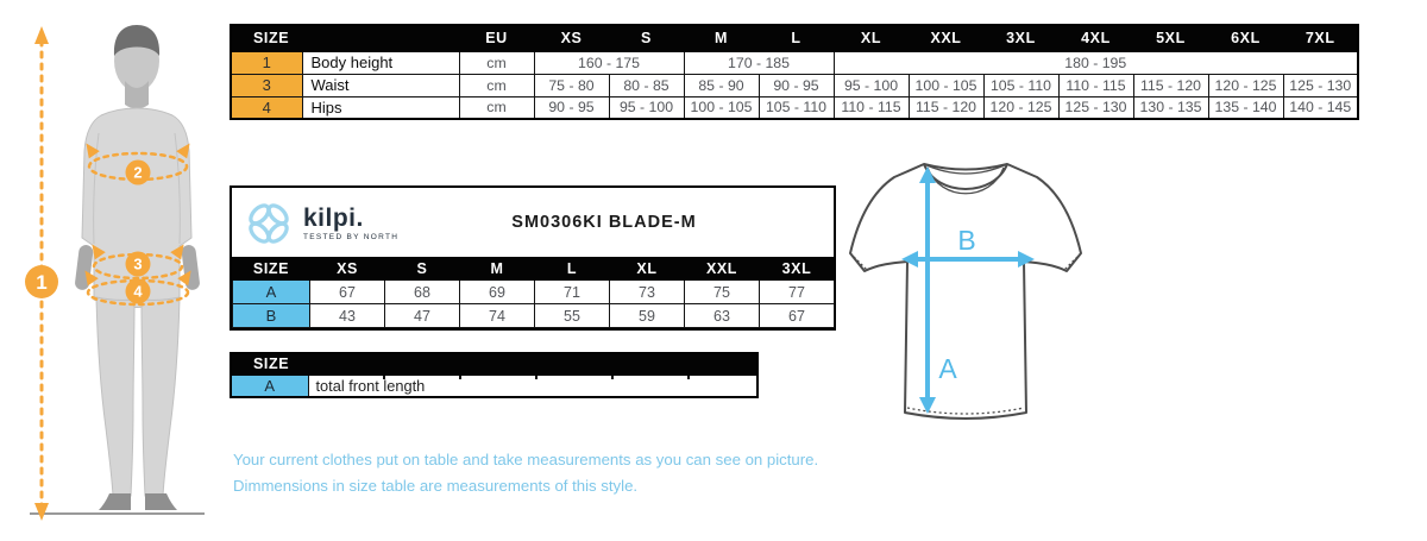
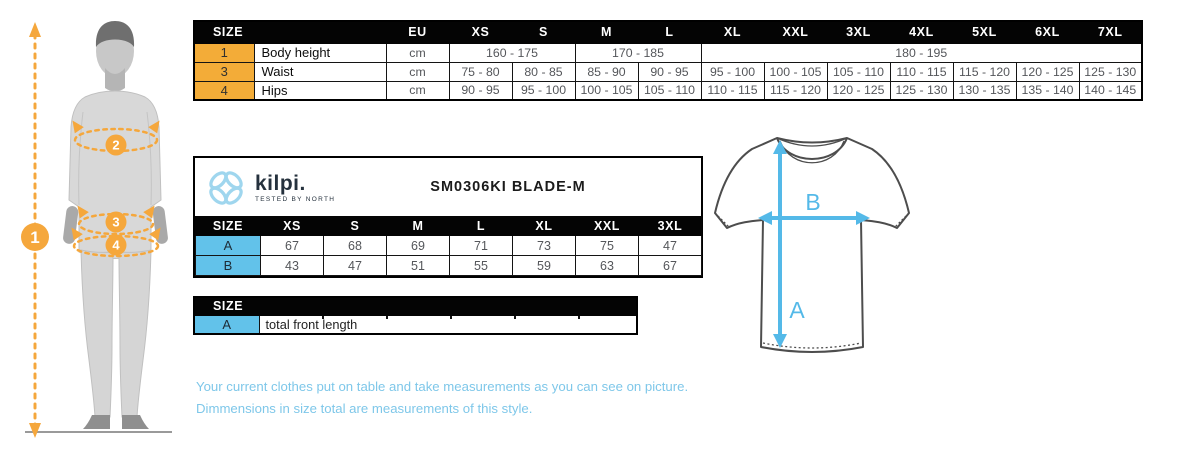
  1
  2
  3
  4
  SIZE	EU	XS	S	M	L	XL	XXL	3XL	4XL	5XL	6XL	7XL
  1	Body height	cm	160 - 175	170 - 185	180 - 195
  3	Waist	cm	75 - 80	80 - 85	85 - 90	90 - 95	95 - 100	100 - 105	105 - 110	110 - 115	115 - 120	120 - 125	125 - 130
  4	Hips	cm	90 - 95	95 - 100	100 - 105	105 - 110	110 - 115	115 - 120	120 - 125	125 - 130	130 - 135	135 - 140	140 - 145
  kilpi.
  SM0306KI BLADE-M
  SIZE	XS	S	M	L	XL	XXL	3XL
- A	67	68	69	71	73	75	77
+ A	67	68	69	71	73	75	47
- B	43	47	74	55	59	63	67
+ B	43	47	51	55	59	63	67
  SIZE
  A	total front length
  A
  B
  Your current clothes put on table and take measurements as you can see on picture.
- Dimmensions in size table are measurements of this style.
+ Dimmensions in size total are measurements of this style.
